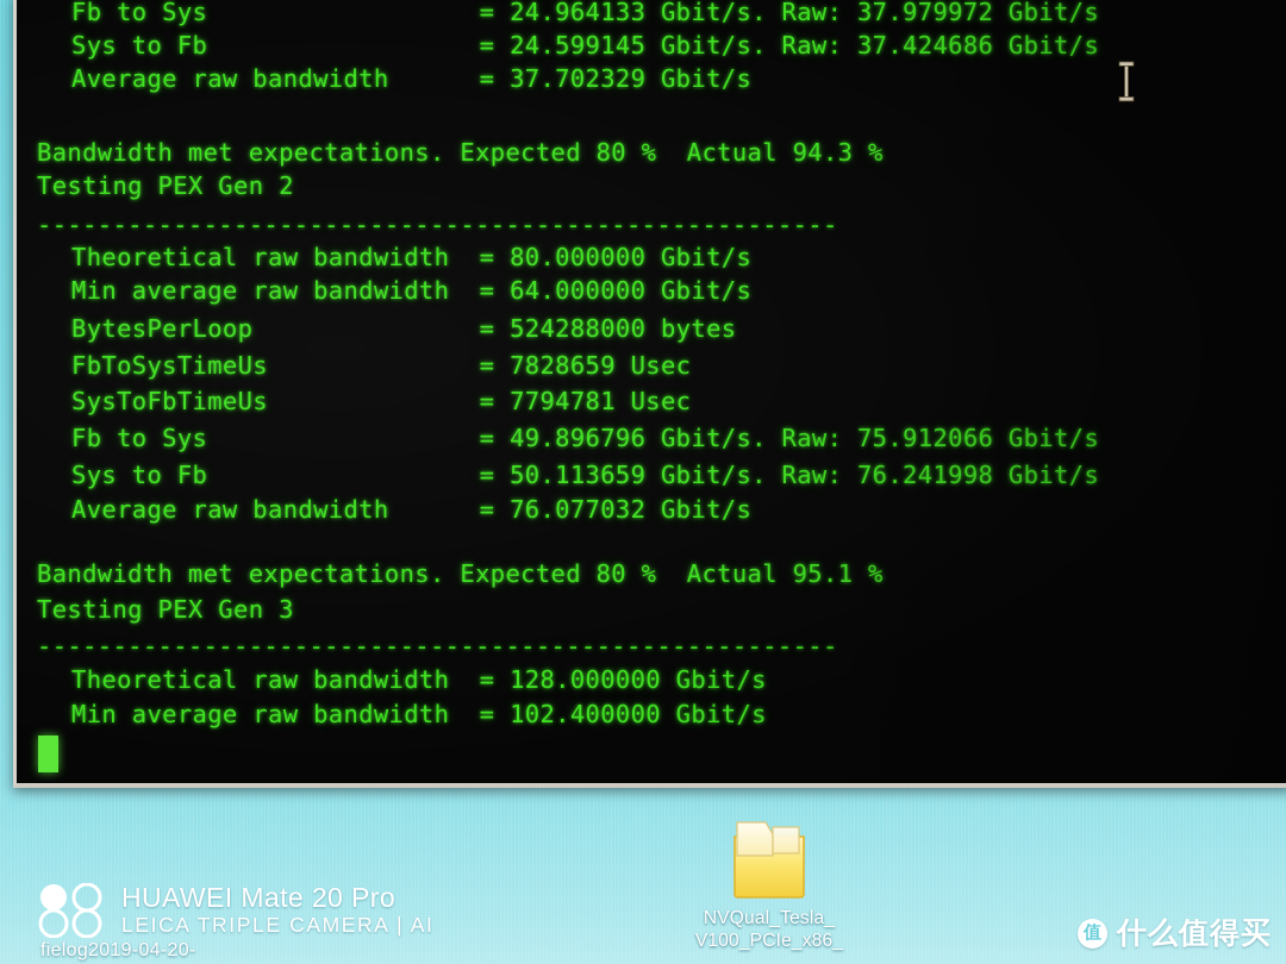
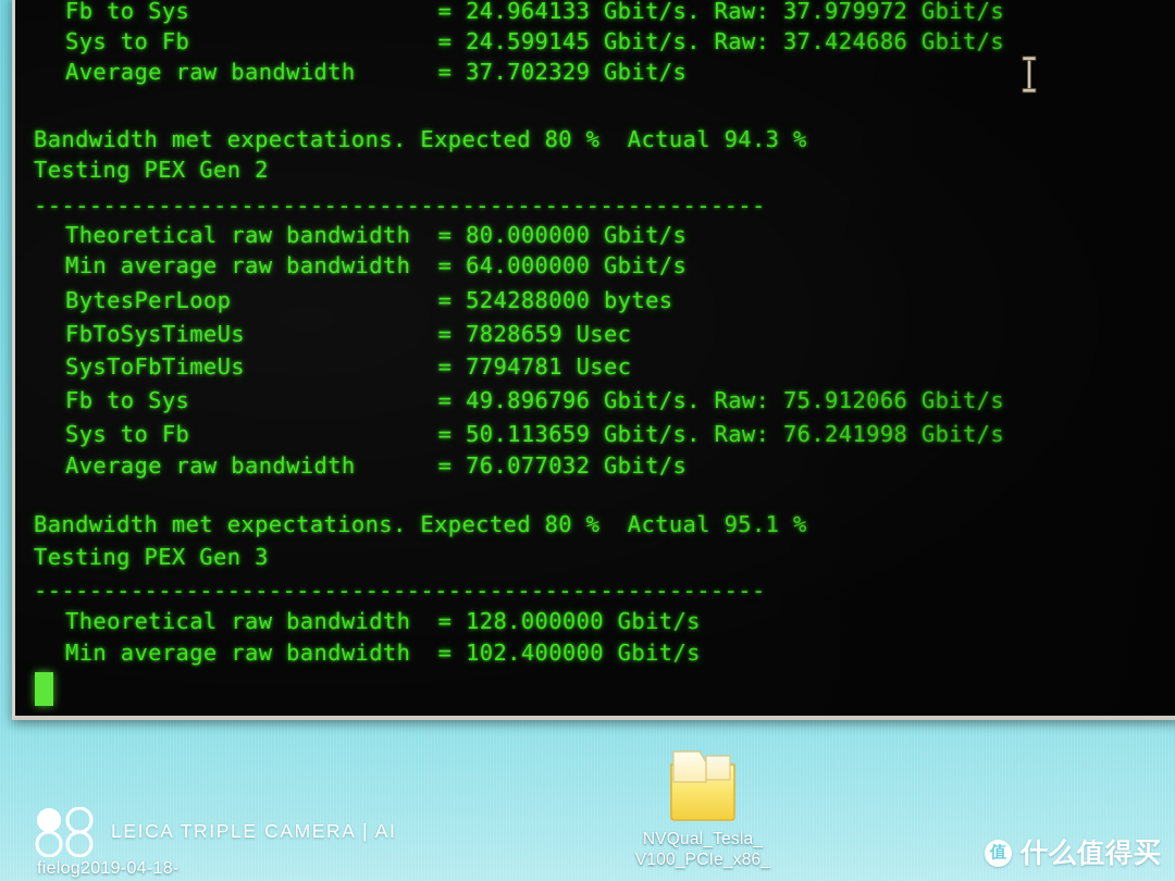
  NVQual_Tesla_
  V100_PCIe_x86_
- fielog2019-04-20-
+ fielog2019-04-18-
- HUAWEI Mate 20 Pro
  LEICA TRIPLE CAMERA | AI
  值
  什么值得买
